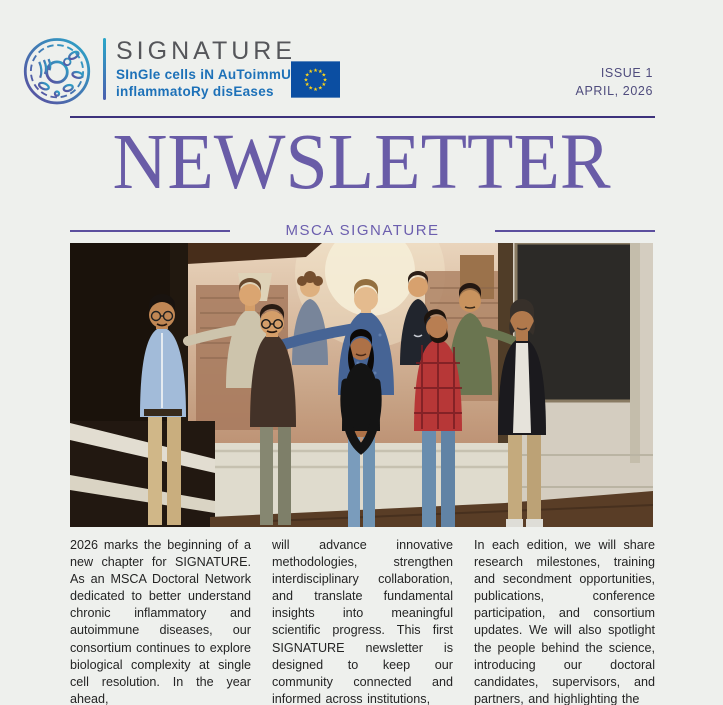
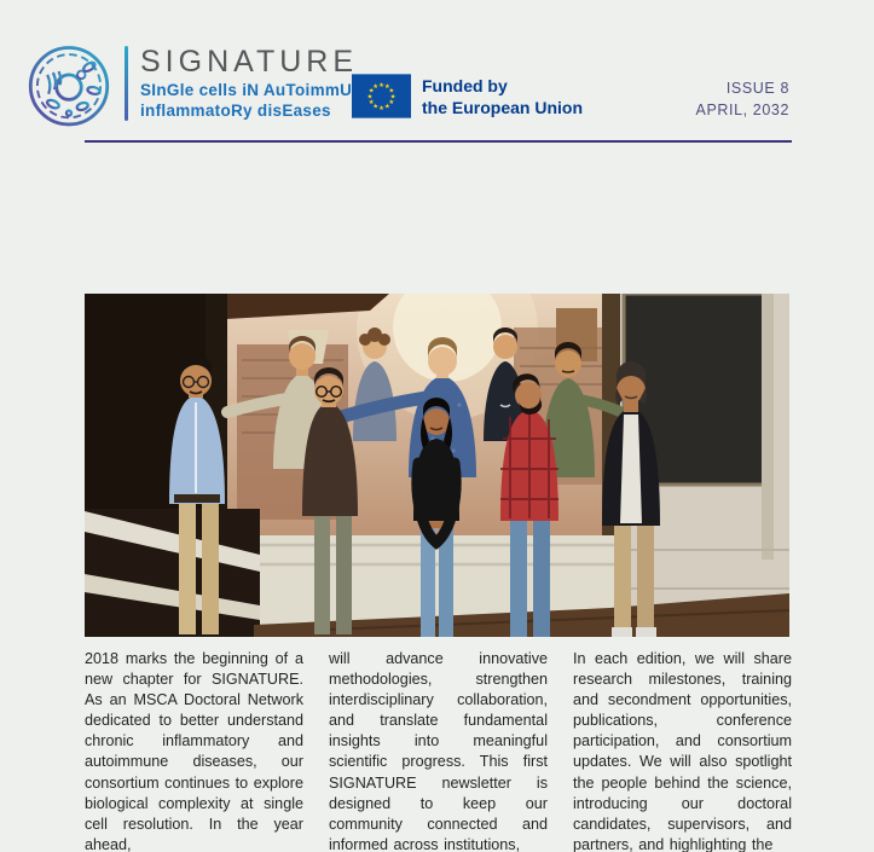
  SIGNATURE
  SInGle cells iN AuToimmU
  inflammatoRy disEases
+ Funded by
+ the European Union
- ISSUE 1
+ ISSUE 8
- APRIL, 2026
+ APRIL, 2032
- NEWSLETTER
- MSCA SIGNATURE
- 2026 marks the beginning of a new chapter for SIGNATURE. As an MSCA Doctoral Network dedicated to better understand chronic inflammatory and autoimmune diseases, our consortium continues to explore biological complexity at single cell resolution. In the year ahead,
+ 2018 marks the beginning of a new chapter for SIGNATURE. As an MSCA Doctoral Network dedicated to better understand chronic inflammatory and autoimmune diseases, our consortium continues to explore biological complexity at single cell resolution. In the year ahead,
  will advance innovative methodologies, strengthen interdisciplinary collaboration, and translate fundamental insights into meaningful scientific progress. This first SIGNATURE newsletter is designed to keep our community connected and informed across institutions,
  In each edition, we will share research milestones, training and secondment opportunities, publications, conference participation, and consortium updates. We will also spotlight the people behind the science, introducing our doctoral candidates, supervisors, and partners, and highlighting the
